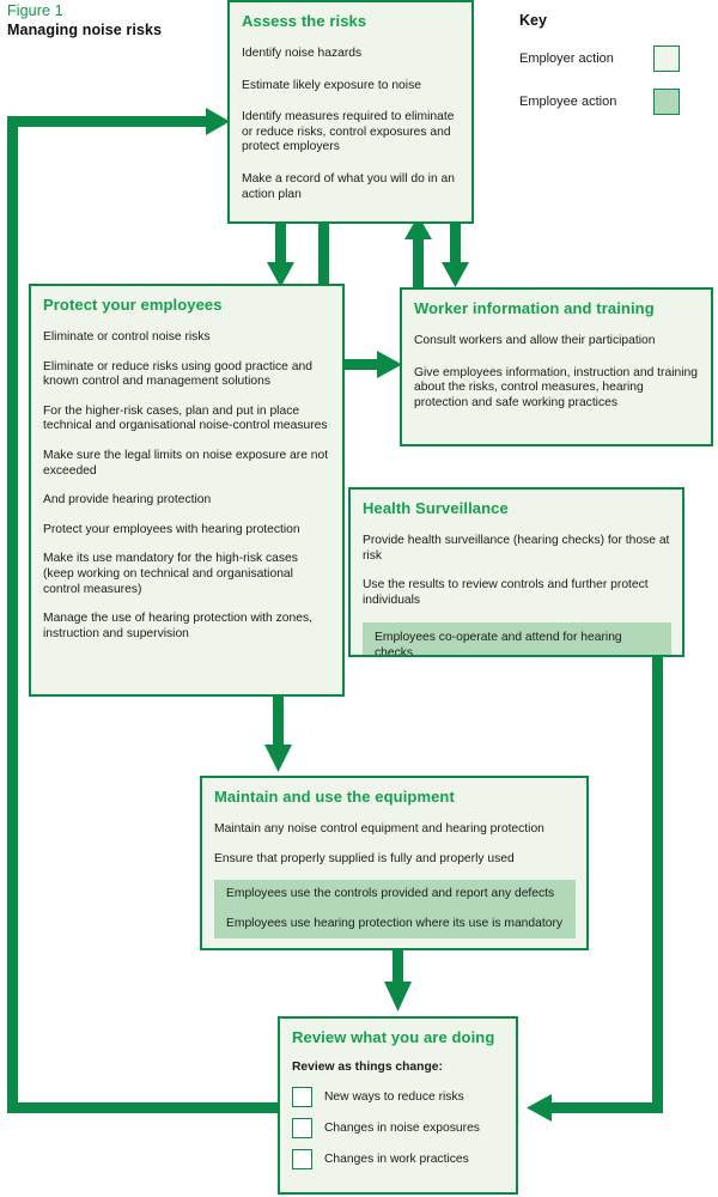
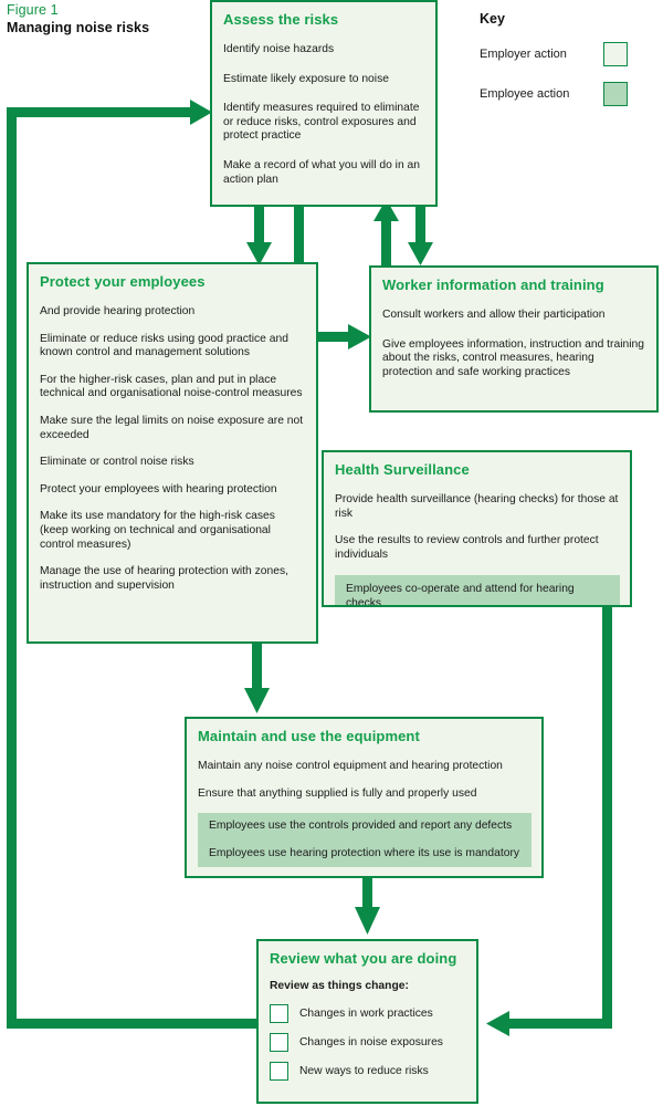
  Figure 1
  Managing noise risks
  Key
  Employer action
  Employee action
  Assess the risks
  Identify noise hazards
  Estimate likely exposure to noise
- Identify measures required to eliminate or reduce risks, control exposures and protect employers
+ Identify measures required to eliminate or reduce risks, control exposures and protect practice
  Make a record of what you will do in an action plan
  Protect your employees
- Eliminate or control noise risks
+ And provide hearing protection
  Eliminate or reduce risks using good practice and known control and management solutions
  For the higher-risk cases, plan and put in place technical and organisational noise-control measures
  Make sure the legal limits on noise exposure are not exceeded
- And provide hearing protection
+ Eliminate or control noise risks
  Protect your employees with hearing protection
  Make its use mandatory for the high-risk cases (keep working on technical and organisational control measures)
  Manage the use of hearing protection with zones, instruction and supervision
  Worker information and training
  Consult workers and allow their participation
  Give employees information, instruction and training about the risks, control measures, hearing protection and safe working practices
  Health Surveillance
  Provide health surveillance (hearing checks) for those at risk
  Use the results to review controls and further protect individuals
  Employees co-operate and attend for hearing checks
  Maintain and use the equipment
  Maintain any noise control equipment and hearing protection
- Ensure that properly supplied is fully and properly used
+ Ensure that anything supplied is fully and properly used
  Employees use the controls provided and report any defects
  Employees use hearing protection where its use is mandatory
  Review what you are doing
  Review as things change:
- New ways to reduce risks
+ Changes in work practices
  Changes in noise exposures
- Changes in work practices
+ New ways to reduce risks
